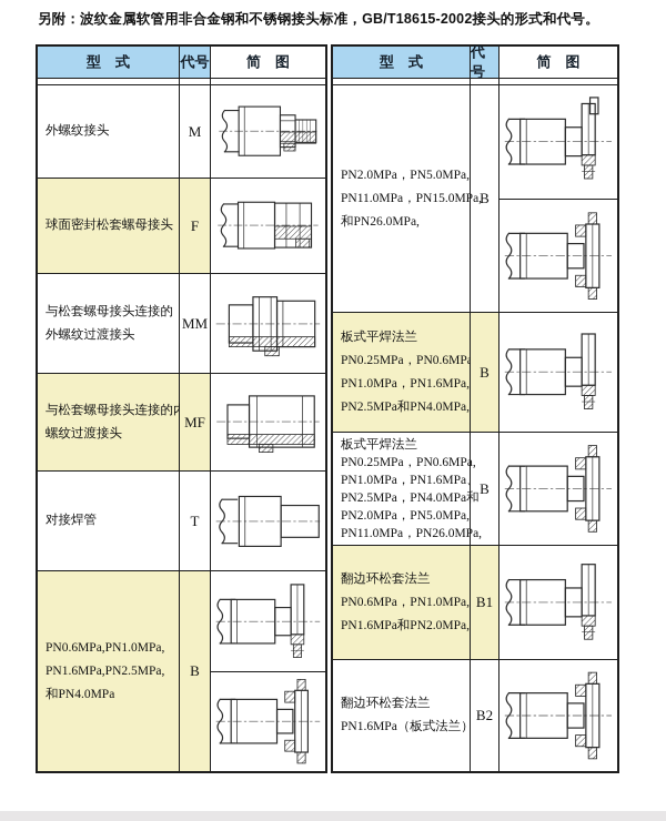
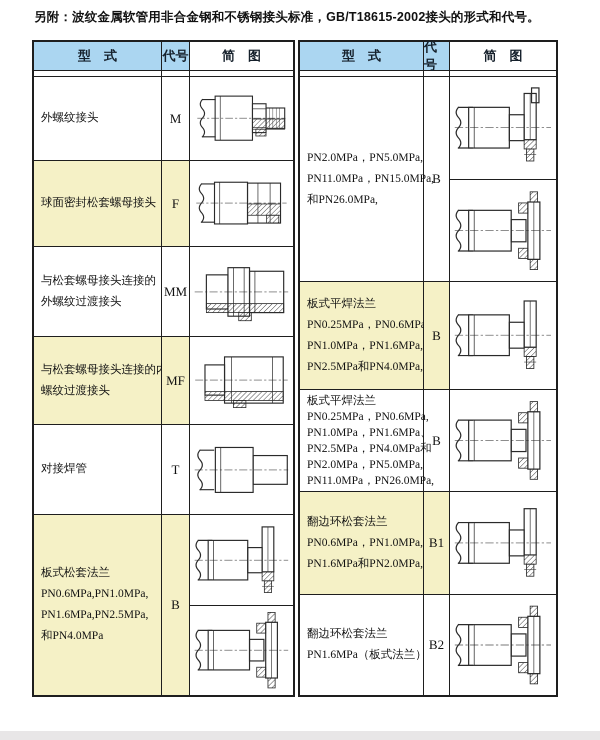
  另附：波纹金属软管用非合金钢和不锈钢接头标准，GB/T18615-2002接头的形式和代号。
  型 式
  代号
  简 图
  外螺纹接头
  M
  球面密封松套螺母接头
  F
  与松套螺母接头连接的
  外螺纹过渡接头
  MM
  与松套螺母接头连接的
  螺纹过渡接头
  MF
  对接焊管
  T
+ 板式松套法兰
  PN0.6MPa,PN1.0MPa,
  PN1.6MPa,PN2.5MPa,
  和PN4.0MPa
  B
  型 式
  代号
  简 图
  PN2.0MPa，PN5.0MPa,
  PN11.0MPa，PN15.0MP
  和PN26.0MPa,
  B
  板式平焊法兰
  PN0.25MPa，PN0.6MP
  PN1.0MPa，PN1.6MPa,
  PN2.5MPa和PN4.0MPa,
  B
  板式平焊法兰
  PN0.25MPa，PN0.6MP
  PN1.0MPa，PN1.6MPa
  PN2.5MPa，PN4.0MPa
  PN2.0MPa，PN5.0MPa,
  PN11.0MPa，PN26.0MP
  B
  翻边环松套法兰
  PN0.6MPa，PN1.0MPa,
  PN1.6MPa和PN2.0MPa,
  B1
  翻边环松套法兰
  PN1.6MPa（板式法兰）
  B2
